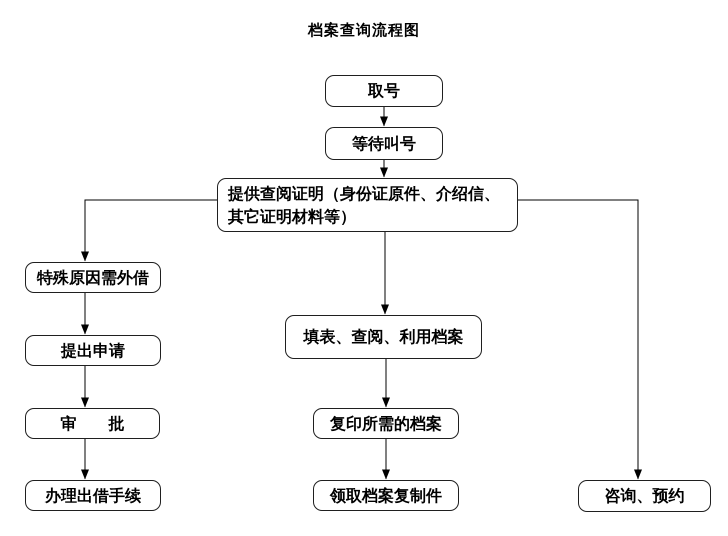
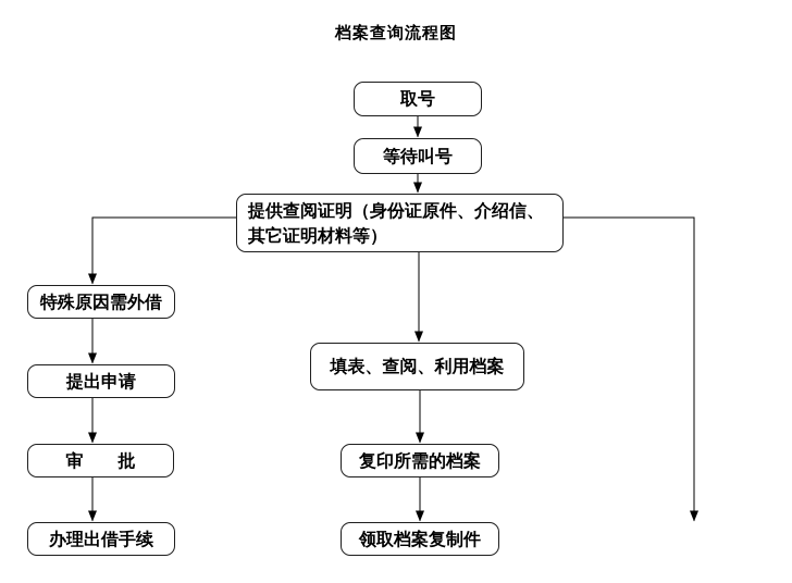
  档案查询流程图
  取号
  等待叫号
  提供查阅证明（身份证原件、介绍信、
  其它证明材料等）
  特殊原因需外借
  提出申请
  审 批
  办理出借手续
  填表、查阅、利用档案
  复印所需的档案
  领取档案复制件
- 咨询、预约
